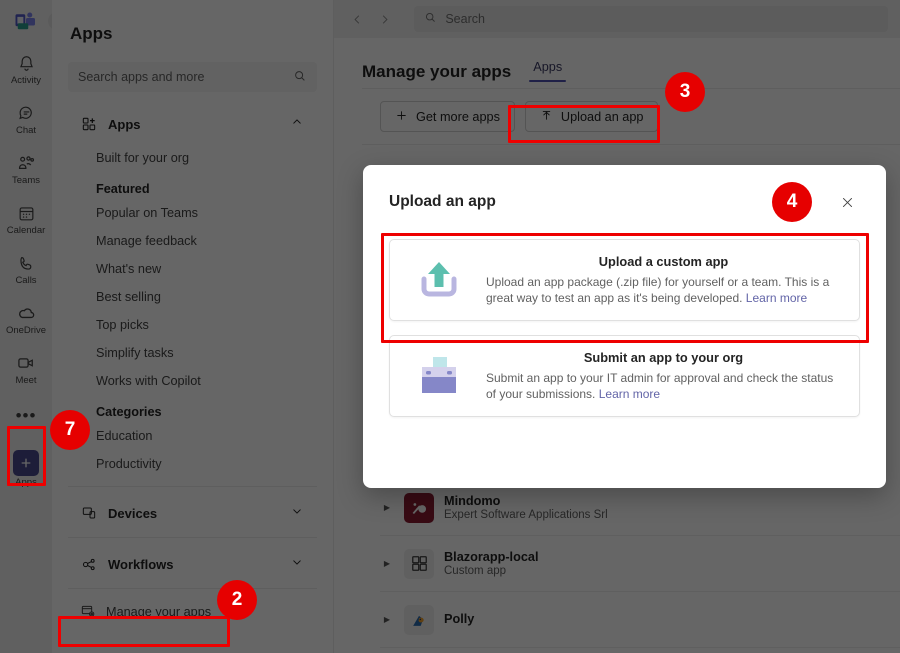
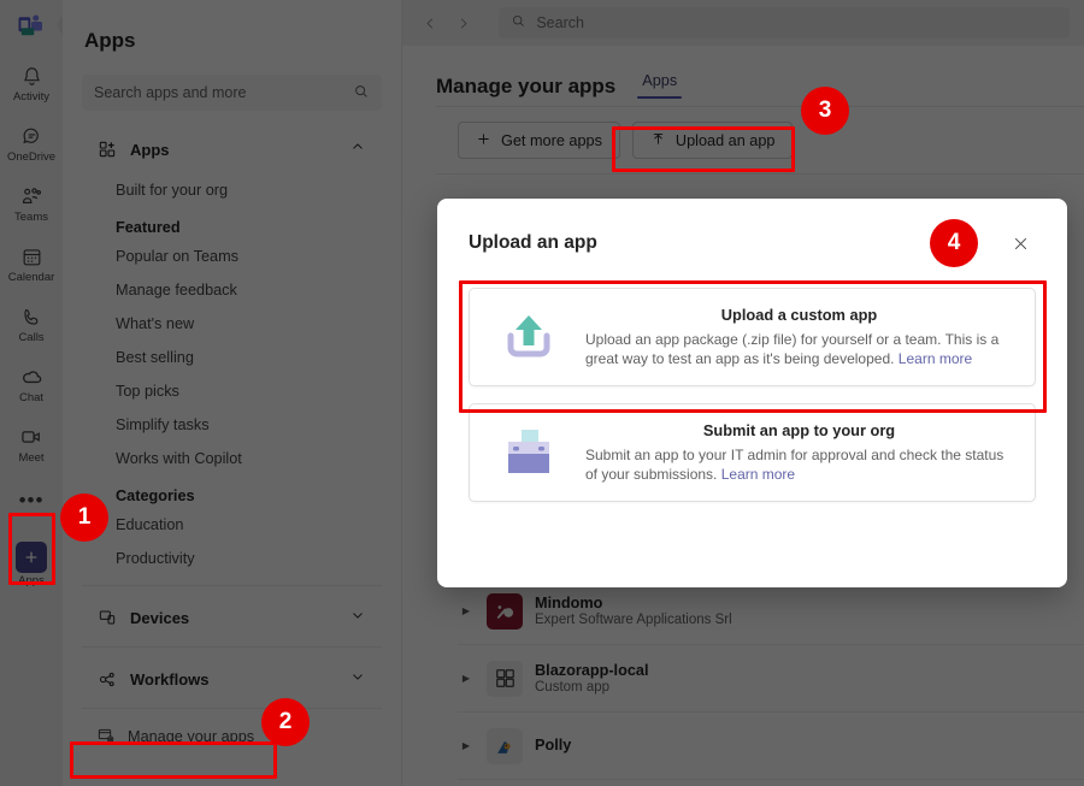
  Activity
- Chat
+ OneDrive
  Teams
  Calendar
  Calls
- OneDrive
+ Chat
  Meet
  •••
  Apps
  Apps
  Search apps and more
  Apps
  Built for your org
  Featured
  Popular on Teams
  Manage feedback
  What's new
  Best selling
  Top picks
  Simplify tasks
  Works with Copilot
  Categories
  Education
  Productivity
  Devices
  Workflows
  Manage your apps
  Search
  Manage your apps
  Apps
  Get more apps
  Upload an app
  ▶
  Mindomo
  Expert Software Applications Srl
  ▶
  Blazorapp-local
  Custom app
  ▶
  Polly
  Upload an app
  Upload a custom app
  Upload an app package (.zip file) for yourself or a team. This is a great way to test an app as it's being developed. Learn more
  Submit an app to your org
  Submit an app to your IT admin for approval and check the status of your submissions. Learn more
- 7
+ 1
  2
  3
  4
